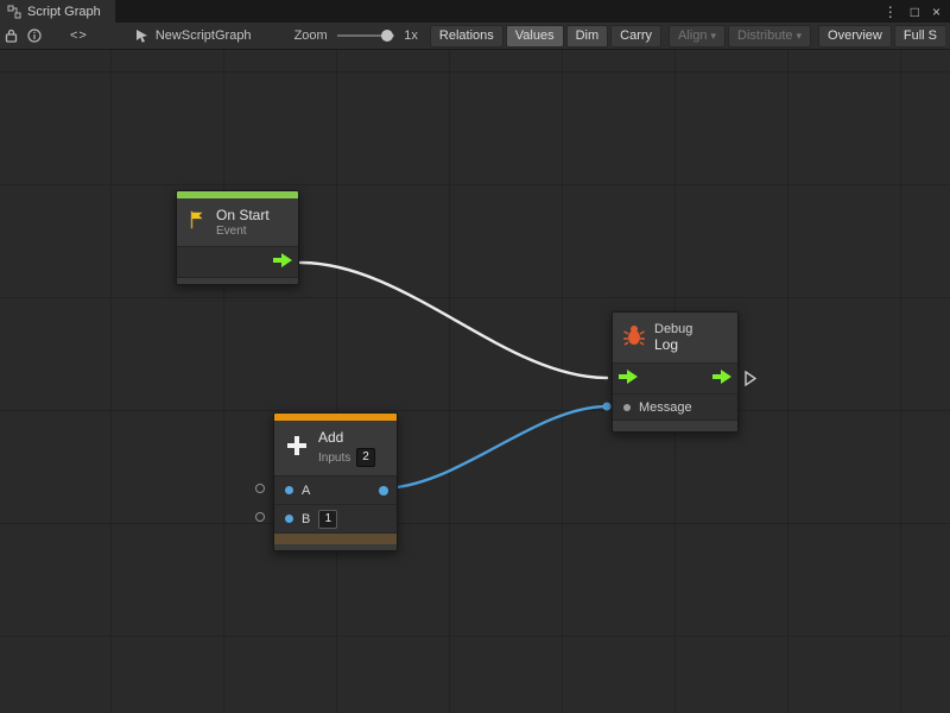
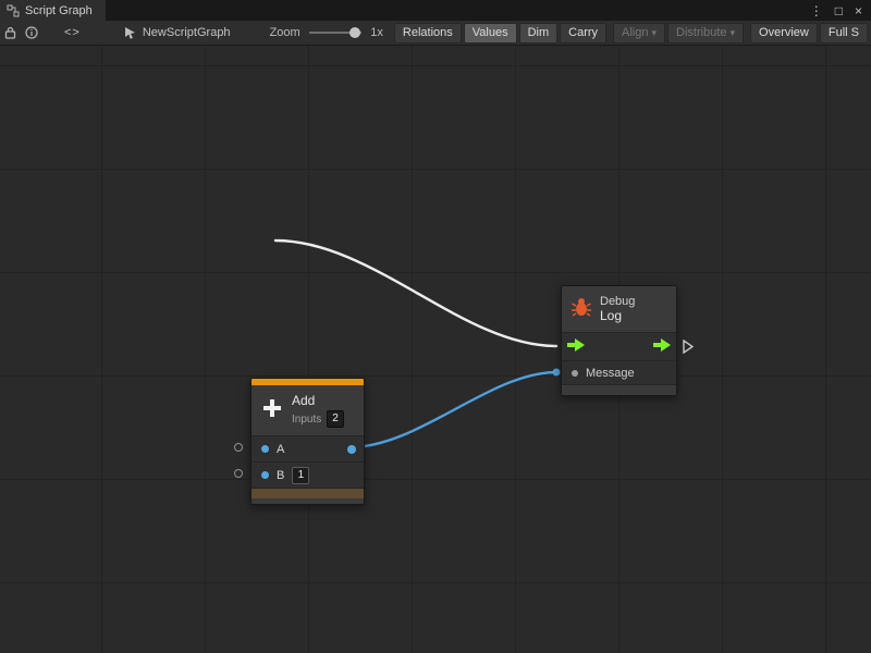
  Script Graph
  ⋮
  □
  ×
  <>
  NewScriptGraph
  Zoom
  1x
  Relations
  Values
  Dim
  Carry
  Align
  ▾
  Distribute
  ▾
  Overview
  Full S
- On Start
- Event
  Debug
  Log
  Message
  Add
  Inputs
  2
  A
  B
  1
